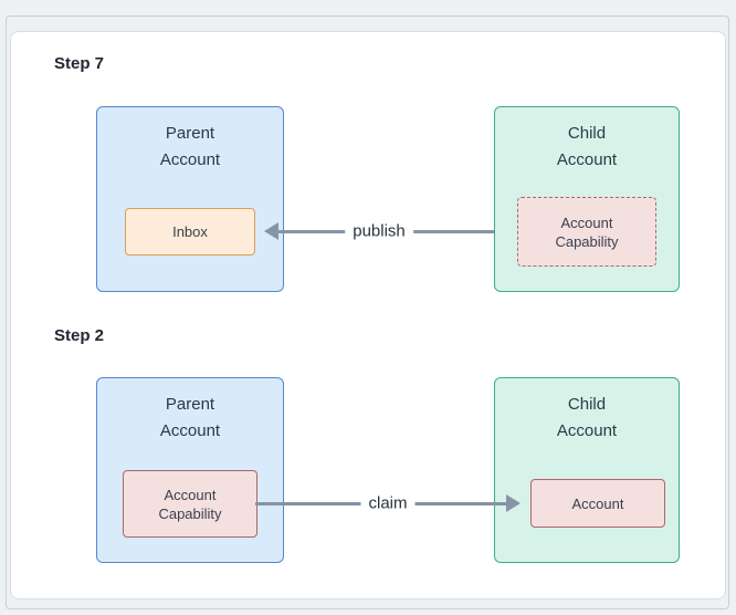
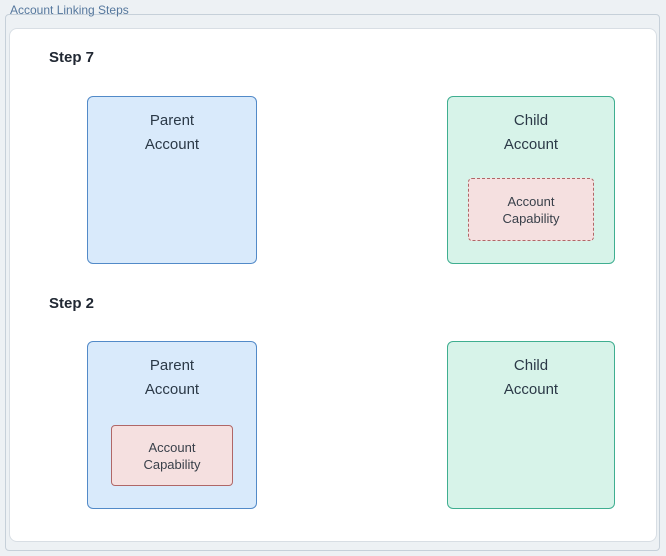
+ Account Linking Steps
  Step 7
  Parent Account
- Inbox
  Child Account
  Account Capability
- publish
  Step 2
  Parent Account
  Account Capability
  Child Account
- Account
- claim
